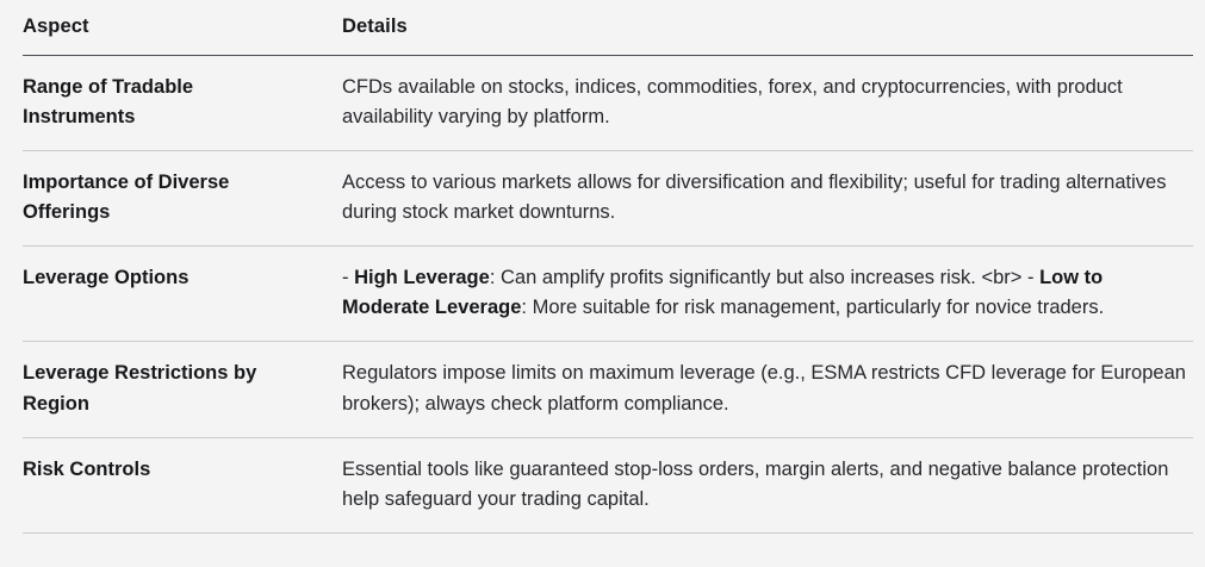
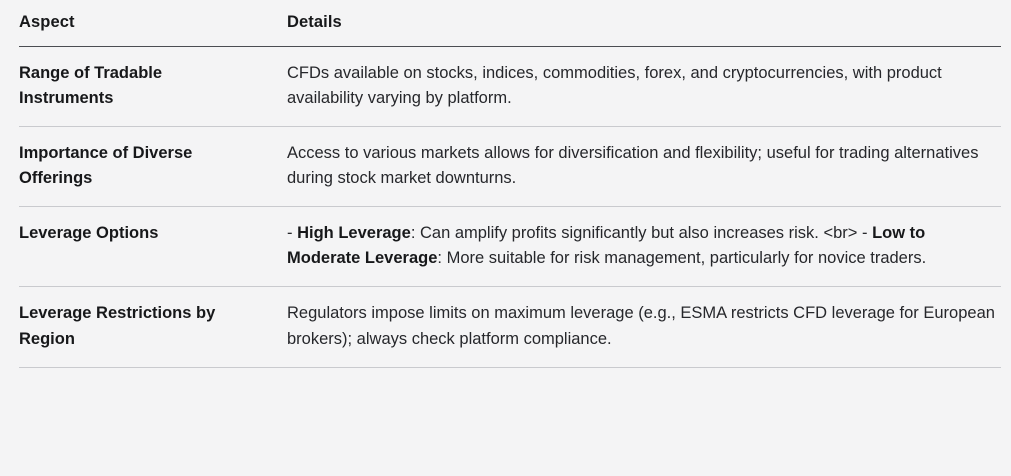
  Aspect	Details
  Range of Tradable Instruments	CFDs available on stocks, indices, commodities, forex, and cryptocurrencies, with product availability varying by platform.
  Importance of Diverse Offerings	Access to various markets allows for diversification and flexibility; useful for trading alternatives during stock market downturns.
  Leverage Options	- High Leverage: Can amplify profits significantly but also increases risk. <br> - Low to Moderate Leverage: More suitable for risk management, particularly for novice traders.
  Leverage Restrictions by Region	Regulators impose limits on maximum leverage (e.g., ESMA restricts CFD leverage for European brokers); always check platform compliance.
- Risk Controls	Essential tools like guaranteed stop-loss orders, margin alerts, and negative balance protection help safeguard your trading capital.
